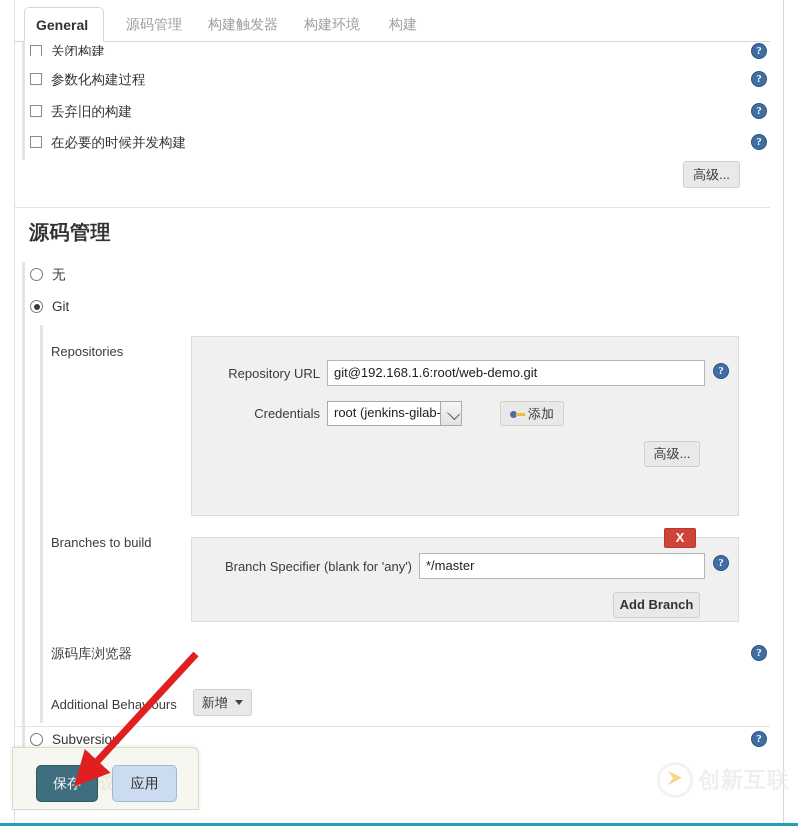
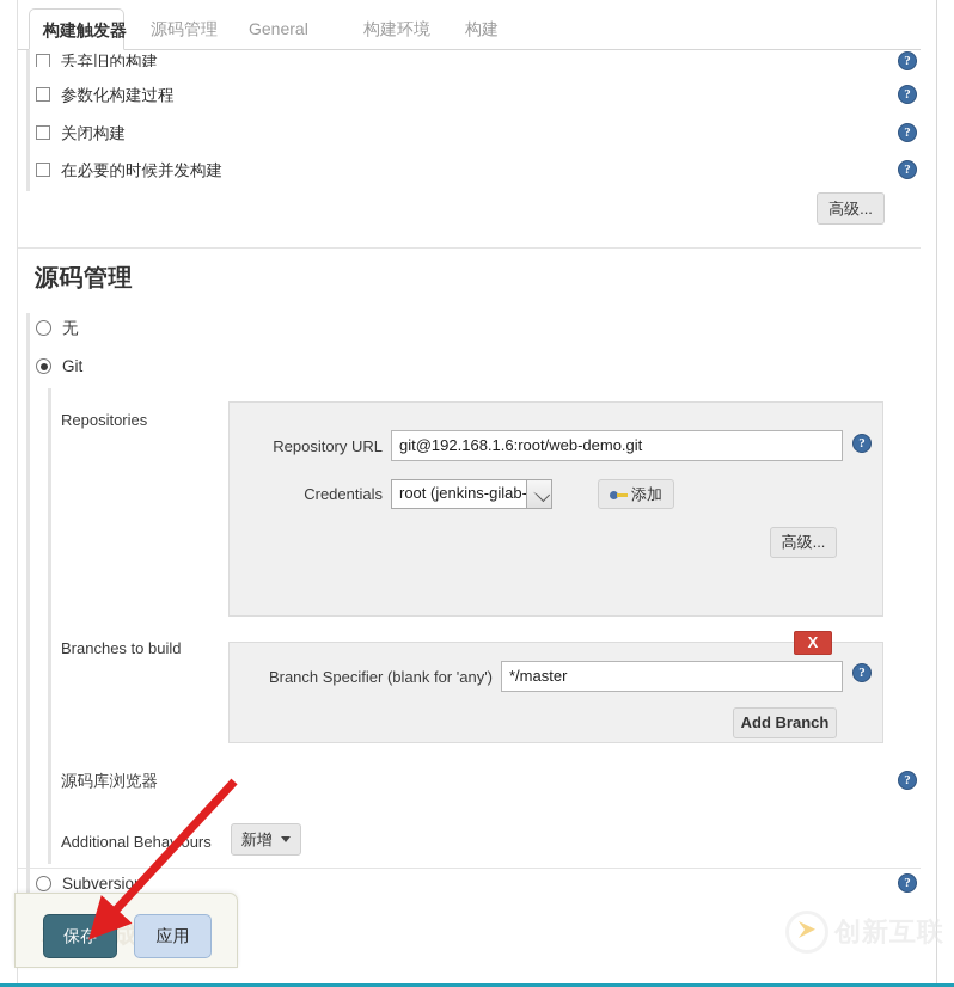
- General
+ 构建触发器
  源码管理
- 构建触发器
+ General
  构建环境
  构建
- 关闭构建
+ 丢弃旧的构建
  ?
  参数化构建过程
  ?
- 丢弃旧的构建
+ 关闭构建
  ?
  在必要的时候并发构建
  ?
  高级...
  源码管理
  无
  Git
  Repositories
  Repository URL
  git@192.168.1.6:root/web-demo.git
  ?
  Credentials
  root (jenkins-gilab-
  添加
  高级...
  Branches to build
  X
  Branch Specifier (blank for 'any')
  */master
  ?
  Add Branch
  源码库浏览器
  ?
  Additional Behaours
  新增
  Subversio
  ?
  保存
  应用
  创新互联
